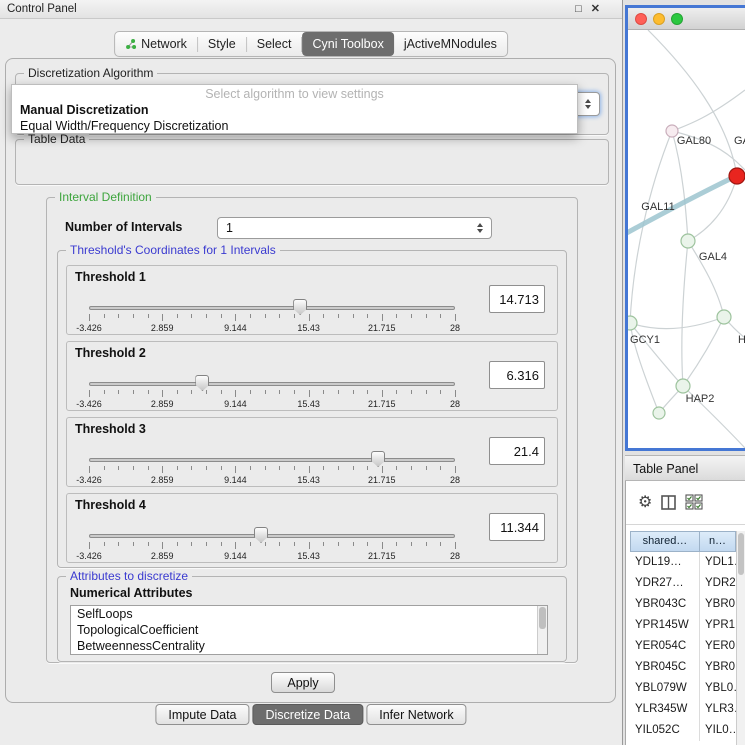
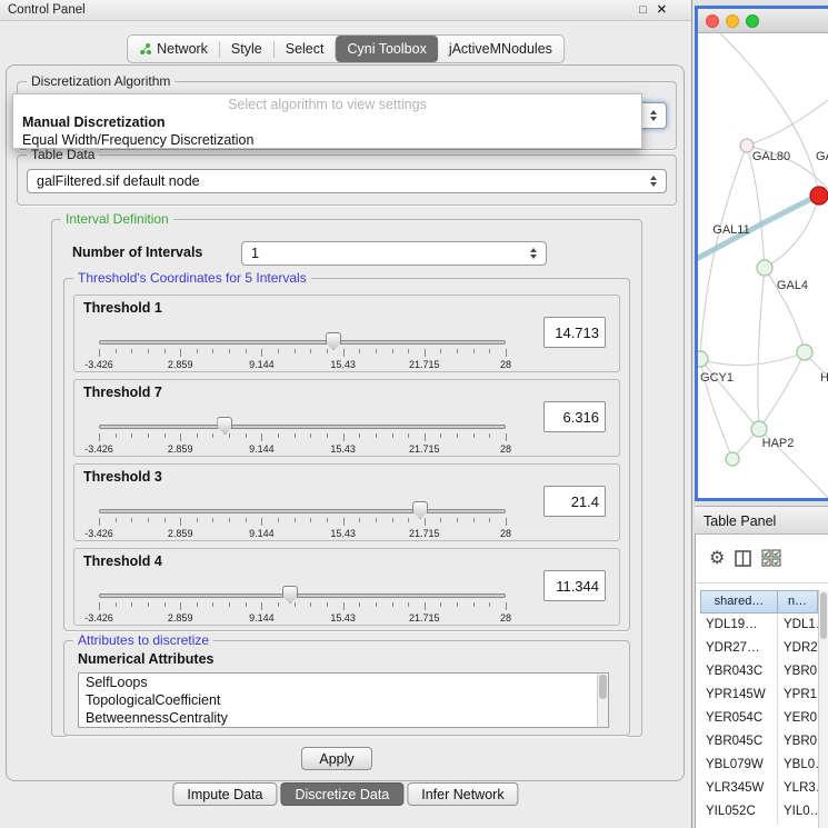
  Control Panel
  □
  ✕
  Network
  Style
  Select
  Cyni Toolbox
  jActiveMNodules
  Discretization Algorithm
  Select algorithm to view settings
  Manual Discretization
  Equal Width/Frequency Discretization
  Table Data
+ galFiltered.sif default node
  Interval Definition
  Number of Intervals
  1
- Threshold's Coordinates for 1 Intervals
+ Threshold's Coordinates for 5 Intervals
  Threshold 1
  14.713
  -3.426
  2.859
  9.144
  15.43
  21.715
  28
- Threshold 2
+ Threshold 7
  6.316
  -3.426
  2.859
  9.144
  15.43
  21.715
  28
  Threshold 3
  21.4
  -3.426
  2.859
  9.144
  15.43
  21.715
  28
  Threshold 4
  11.344
  -3.426
  2.859
  9.144
  15.43
  21.715
  28
  Attributes to discretize
  Numerical Attributes
  SelfLoops
  TopologicalCoefficient
  BetweennessCentrality
  Apply
  Impute Data
  Discretize Data
  Infer Network
  GAL80
  GAL11
  GAL4
  GCY1
  H
  HAP2
  Table Panel
  ⚙
  shared…
  n…
  YDL19…
  YDL1
  YDR27…
  YDR2
  YBR043C
  YBR0
  YPR145W
  YPR1
  YER054C
  YER0
  YBR045C
  YBR0
  YBL079W
  YBL0
  YLR345W
  YLR3
  YIL052C
  YIL0…
